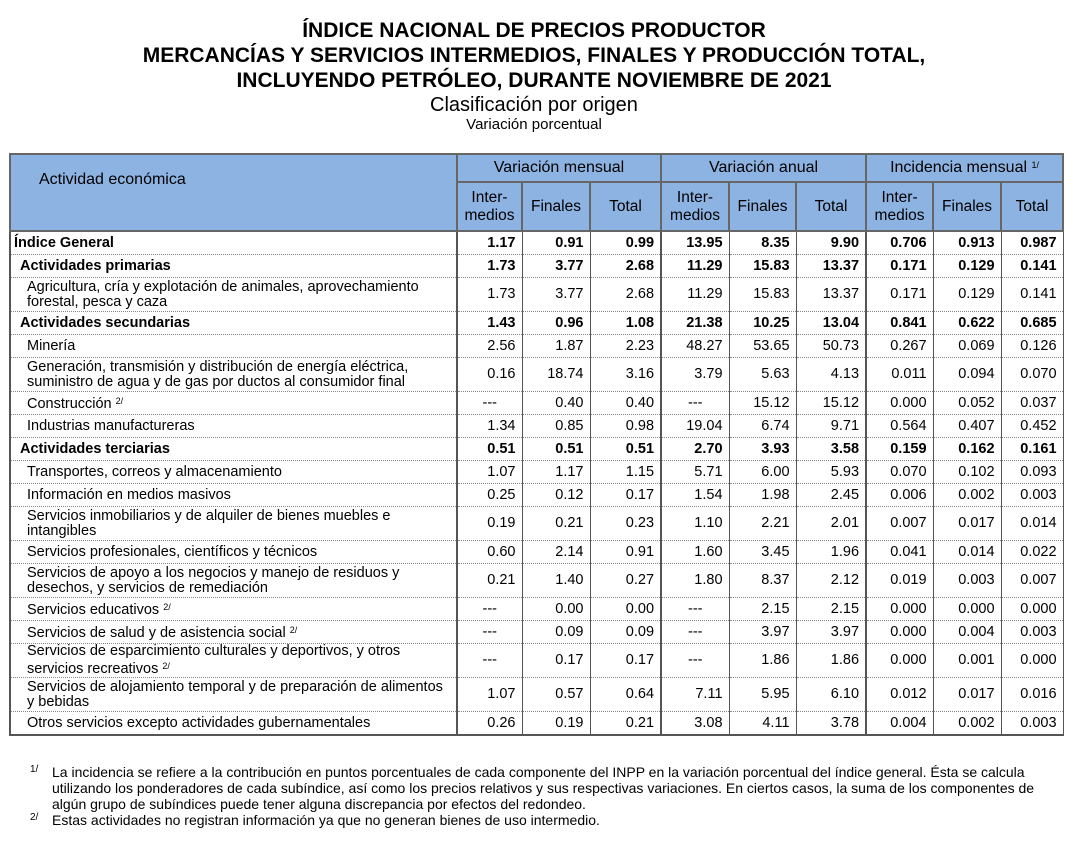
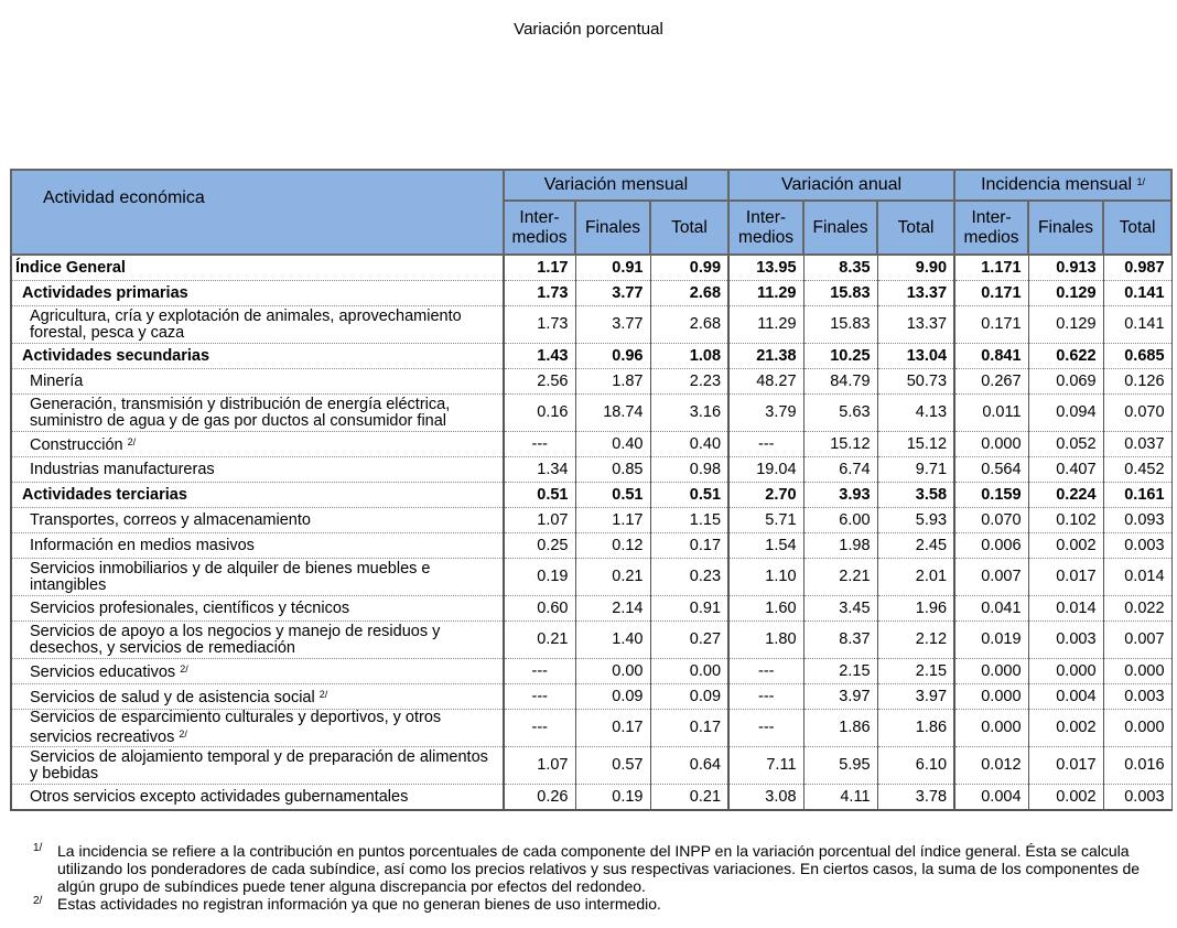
- ÍNDICE NACIONAL DE PRECIOS PRODUCTOR
- MERCANCÍAS Y SERVICIOS INTERMEDIOS, FINALES Y PRODUCCIÓN TOTAL,
- INCLUYENDO PETRÓLEO, DURANTE NOVIEMBRE DE 2021
- Clasificación por origen
  Variación porcentual
  Actividad económica	Variación mensual	Variación anual	Incidencia mensual 1/
  Inter-medios	Finales	Total	Inter-medios	Finales	Total	Inter-medios	Finales	Total
- Índice General	1.17	0.91	0.99	13.95	8.35	9.90	0.706	0.913	0.987
+ Índice General	1.17	0.91	0.99	13.95	8.35	9.90	1.171	0.913	0.987
  Actividades primarias	1.73	3.77	2.68	11.29	15.83	13.37	0.171	0.129	0.141
  Agricultura, cría y explotación de animales, aprovechamiento forestal, pesca y caza	1.73	3.77	2.68	11.29	15.83	13.37	0.171	0.129	0.141
  Actividades secundarias	1.43	0.96	1.08	21.38	10.25	13.04	0.841	0.622	0.685
- Minería	2.56	1.87	2.23	48.27	53.65	50.73	0.267	0.069	0.126
+ Minería	2.56	1.87	2.23	48.27	84.79	50.73	0.267	0.069	0.126
  Generación, transmisión y distribución de energía eléctrica, suministro de agua y de gas por ductos al consumidor final	0.16	18.74	3.16	3.79	5.63	4.13	0.011	0.094	0.070
  Construcción 2/	---	0.40	0.40	---	15.12	15.12	0.000	0.052	0.037
  Industrias manufactureras	1.34	0.85	0.98	19.04	6.74	9.71	0.564	0.407	0.452
- Actividades terciarias	0.51	0.51	0.51	2.70	3.93	3.58	0.159	0.162	0.161
+ Actividades terciarias	0.51	0.51	0.51	2.70	3.93	3.58	0.159	0.224	0.161
  Transportes, correos y almacenamiento	1.07	1.17	1.15	5.71	6.00	5.93	0.070	0.102	0.093
  Información en medios masivos	0.25	0.12	0.17	1.54	1.98	2.45	0.006	0.002	0.003
  Servicios inmobiliarios y de alquiler de bienes muebles e intangibles	0.19	0.21	0.23	1.10	2.21	2.01	0.007	0.017	0.014
  Servicios profesionales, científicos y técnicos	0.60	2.14	0.91	1.60	3.45	1.96	0.041	0.014	0.022
  Servicios de apoyo a los negocios y manejo de residuos y desechos, y servicios de remediación	0.21	1.40	0.27	1.80	8.37	2.12	0.019	0.003	0.007
  Servicios educativos 2/	---	0.00	0.00	---	2.15	2.15	0.000	0.000	0.000
  Servicios de salud y de asistencia social 2/	---	0.09	0.09	---	3.97	3.97	0.000	0.004	0.003
- Servicios de esparcimiento culturales y deportivos, y otros servicios recreativos 2/	---	0.17	0.17	---	1.86	1.86	0.000	0.001	0.000
+ Servicios de esparcimiento culturales y deportivos, y otros servicios recreativos 2/	---	0.17	0.17	---	1.86	1.86	0.000	0.002	0.000
  Servicios de alojamiento temporal y de preparación de alimentos y bebidas	1.07	0.57	0.64	7.11	5.95	6.10	0.012	0.017	0.016
  Otros servicios excepto actividades gubernamentales	0.26	0.19	0.21	3.08	4.11	3.78	0.004	0.002	0.003
  1/
  La incidencia se refiere a la contribución en puntos porcentuales de cada componente del INPP en la variación porcentual del índice general. Ésta se calcula utilizando los ponderadores de cada subíndice, así como los precios relativos y sus respectivas variaciones. En ciertos casos, la suma de los componentes de algún grupo de subíndices puede tener alguna discrepancia por efectos del redondeo.
  2/
  Estas actividades no registran información ya que no generan bienes de uso intermedio.
